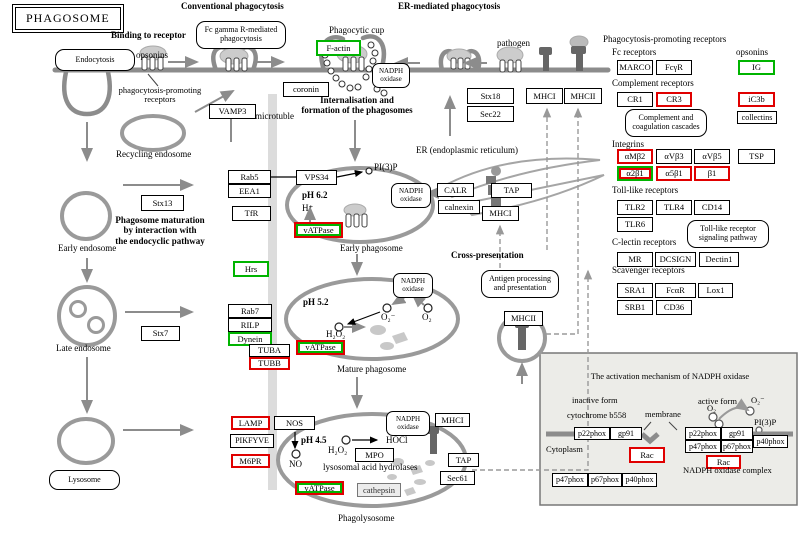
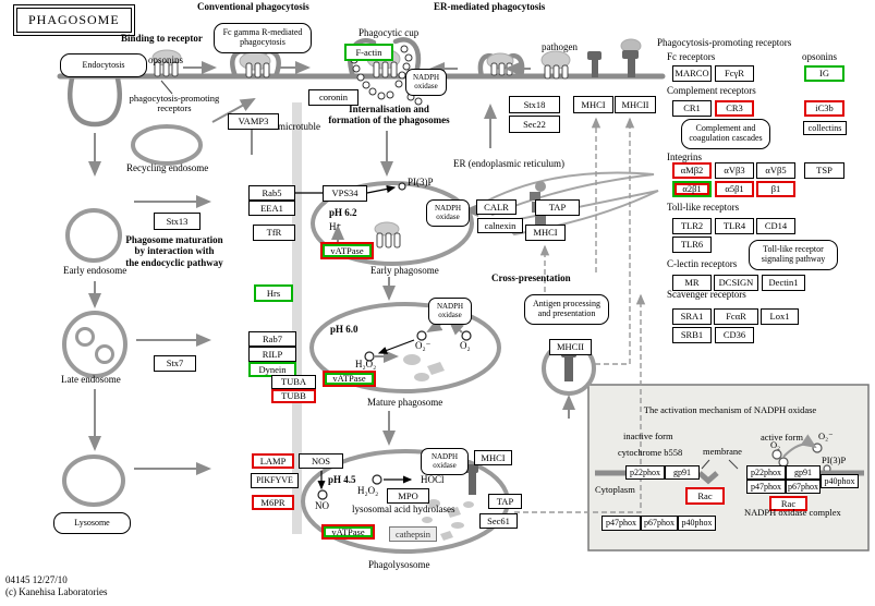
  PHAGOSOME
+ 04145 12/27/10
+ (c) Kanehisa Laboratories
  VAMP3
  coronin
  F-actin
  Stx18
  Sec22
  MHCI
  MHCII
  MARCO
  FcγR
  IG
  CR1
  CR3
  iC3b
  collectins
  αMβ2
  αVβ3
  αVβ5
  TSP
  α2β1
  α5β1
  β1
  TLR2
  TLR4
  CD14
  TLR6
  MR
  DCSIGN
  Dectin1
  SRA1
  FcαR
  Lox1
  SRB1
  CD36
  Rab5
  EEA1
  TfR
  VPS34
  vATPase
  Hrs
  Rab7
  RILP
  Dynein
  TUBA
  TUBB
  vATPase
  LAMP
  PIKFYVE
  M6PR
  NOS
  MPO
  cathepsin
  vATPase
  MHCI
  TAP
  Sec61
  CALR
  calnexin
  TAP
  MHCI
  MHCII
  Stx13
  Stx7
  p22phox
  gp91
  p22phox
  gp91
  p47phox
  p67phox
  p40phox
  Rac
  Rac
  p47phox
  p67phox
  p40phox
  Endocytosis
  Fc gamma R-mediated
  phagocytosis
  NADPH
  oxidase
  NADPH
  oxidase
  NADPH
  oxidase
  NADPH
  oxidase
  Complement and
  coagulation cascades
  Toll-like receptor
  signaling pathway
  Antigen processing
  and presentation
  Lysosome
  Conventional phagocytosis
  ER-mediated phagocytosis
  Binding to receptor
  Internalisation and
  formation of the phagosomes
  Phagosome maturation
  by interaction with
  the endocyclic pathway
  Cross-presentation
  Phagocytic cup
  opsonins
  phagocytosis-promoting
  receptors
  microtuble
  pathogen
  ER (endoplasmic reticulum)
  PI(3)P
  pH 6.2
  H⁺
  Early phagosome
- pH 5.2
+ pH 6.0
  O₂⁻
  O₂
  H₂O₂
  Mature phagosome
  pH 4.5
  H₂O₂
  HOCl
  NO
  lysosomal acid hydrolases
  Phagolysosome
  Recycling endosome
  Early endosome
  Late endosome
  Phagocytosis-promoting receptors
  Fc receptors
  opsonins
  Complement receptors
  Integrins
  Toll-like receptors
  C-lectin receptors
  Scavenger receptors
  The activation mechanism of NADPH oxidase
  inactive form
  cytochrome b558
  membrane
  active form
  O₂
  O₂⁻
  PI(3)P
  Cytoplasm
  NADPH oxidase complex
